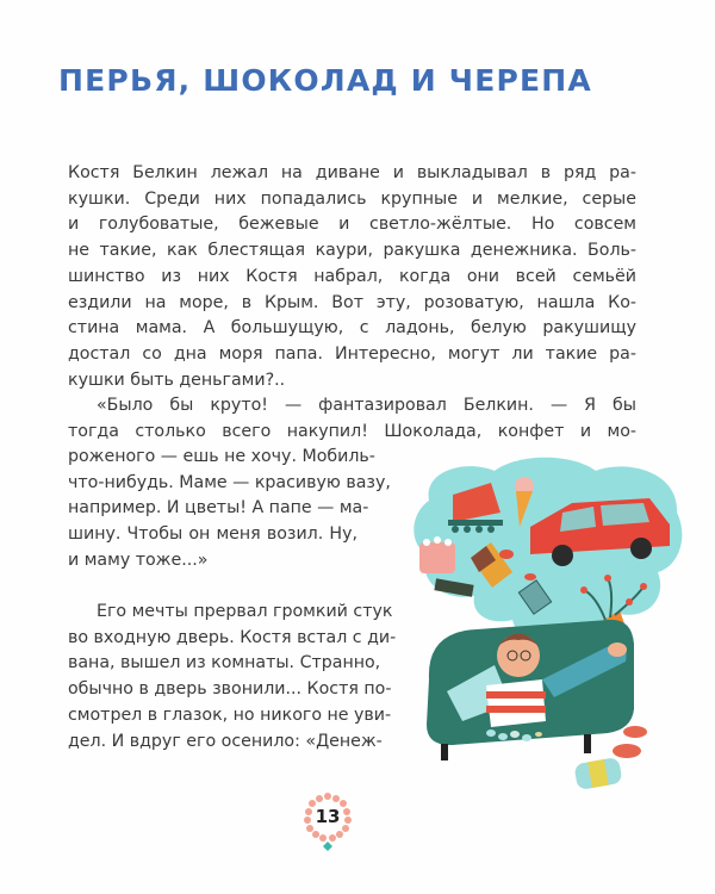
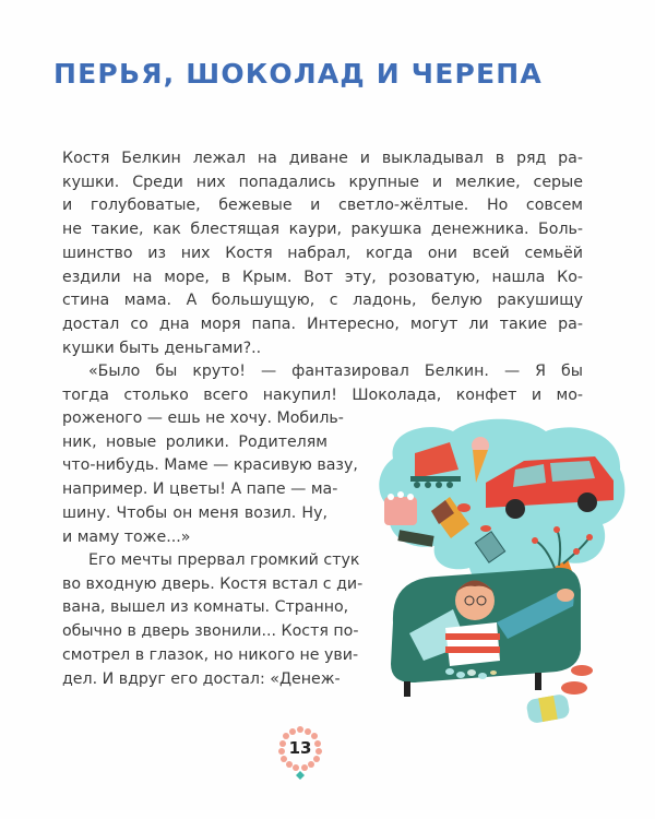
  ПЕРЬЯ, ШОКОЛАД И ЧЕРЕПА
  Костя Белкин лежал на диване и выкладывал в ряд ра-
  кушки. Среди них попадались крупные и мелкие, серые
  и голубоватые, бежевые и светло-жёлтые. Но совсем
  не такие, как блестящая каури, ракушка денежника. Боль-
  шинство из них Костя набрал, когда они всей семьёй
  ездили на море, в Крым. Вот эту, розоватую, нашла Ко-
  стина мама. А большущую, с ладонь, белую ракушищу
  достал со дна моря папа. Интересно, могут ли такие ра-
  кушки быть деньгами?..
  «Было бы круто! — фантазировал Белкин. — Я бы
  тогда столько всего накупил! Шоколада, конфет и мо-
  роженого — ешь не хочу. Мобиль-
+ ник, новые ролики. Родителям
  что-нибудь. Маме — красивую вазу,
  например. И цветы! А папе — ма-
  шину. Чтобы он меня возил. Ну,
  и маму тоже...»
  Его мечты прервал громкий стук
  во входную дверь. Костя встал с ди-
  вана, вышел из комнаты. Странно,
  обычно в дверь звонили... Костя по-
  смотрел в глазок, но никого не уви-
- дел. И вдруг его осенило: «Денеж-
+ дел. И вдруг его достал: «Денеж-
  13
